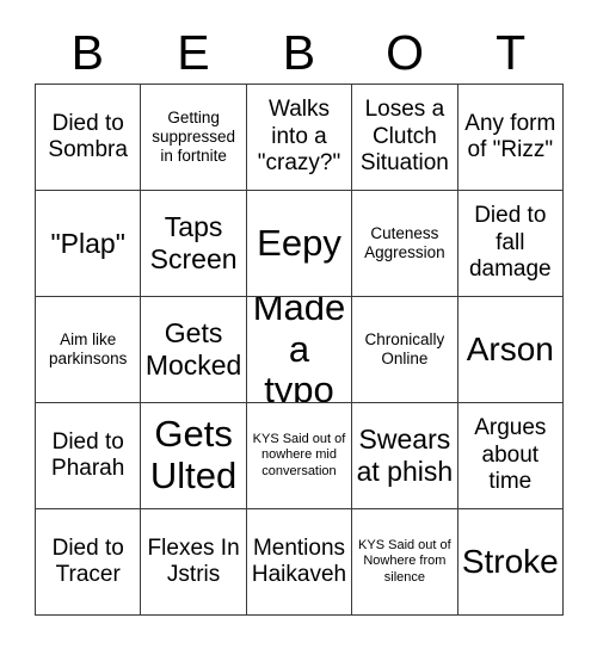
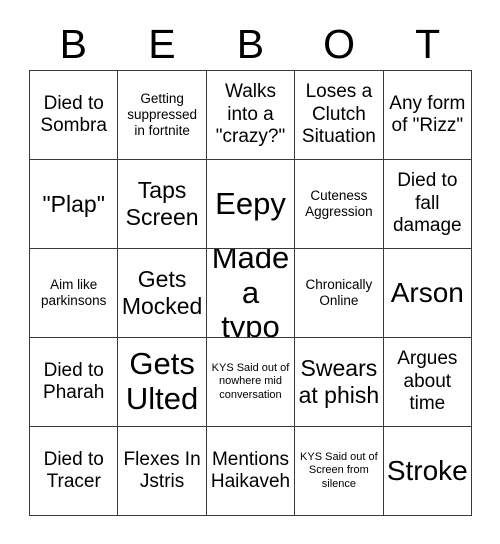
  B
  E
  B
  O
  T
  Died to Sombra
  Getting suppressed in fortnite
  Walks into a "crazy?"
  Loses a Clutch Situation
  Any form of "Rizz"
  "Plap"
  Taps Screen
  Eepy
  Cuteness Aggression
  Died to fall damage
  Aim like parkinsons
  Gets Mocked
  Made a typo
  Chronically Online
  Arson
  Died to Pharah
  Gets Ulted
  KYS Said out of nowhere mid conversation
  Swears at phish
  Argues about time
  Died to Tracer
  Flexes In Jstris
  Mentions Haikaveh
- KYS Said out of Nowhere from silence
+ KYS Said out of Screen from silence
  Stroke
